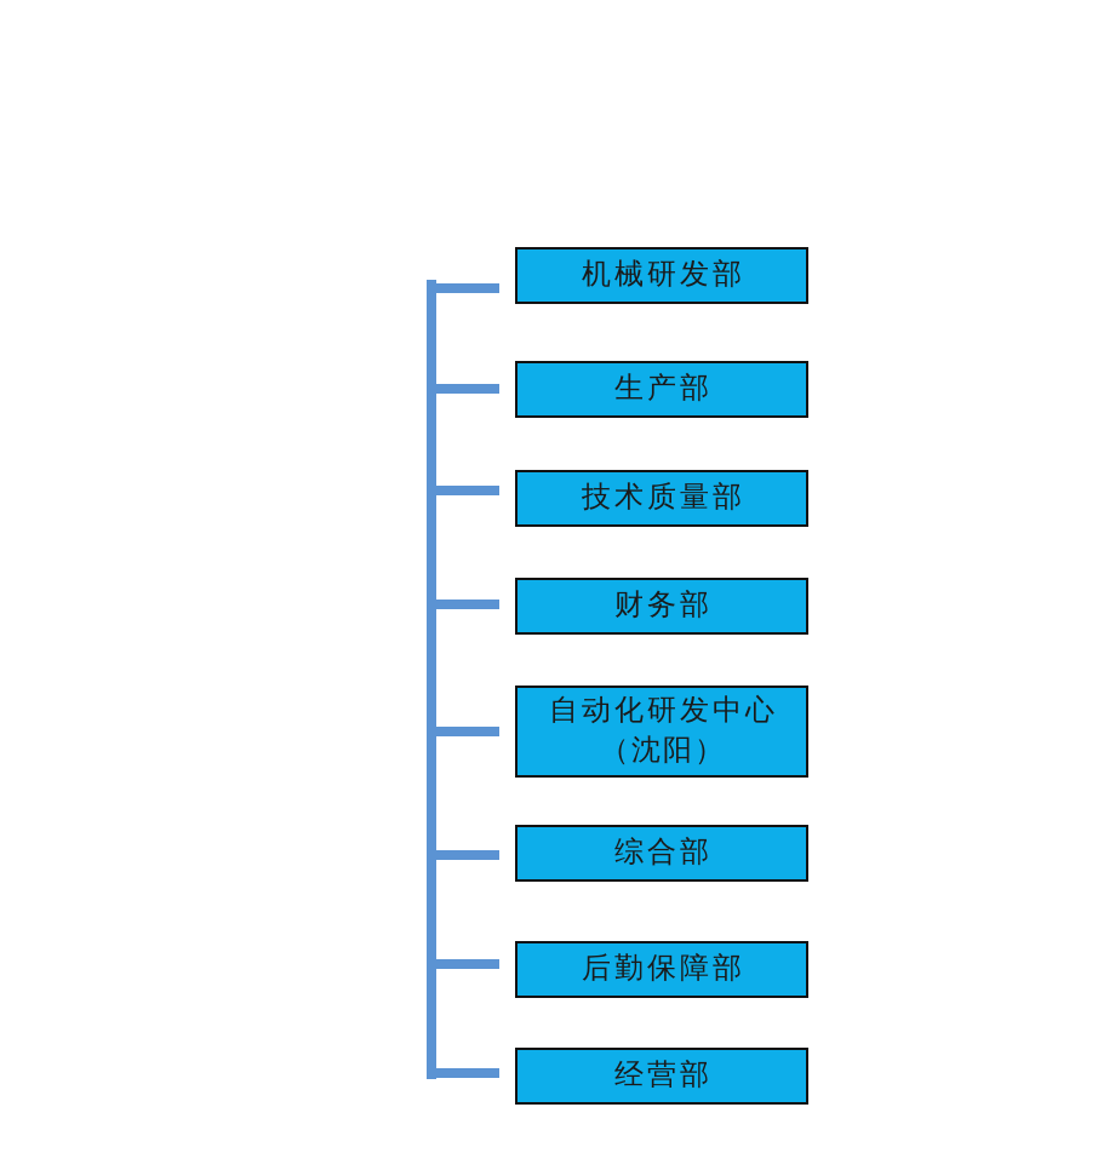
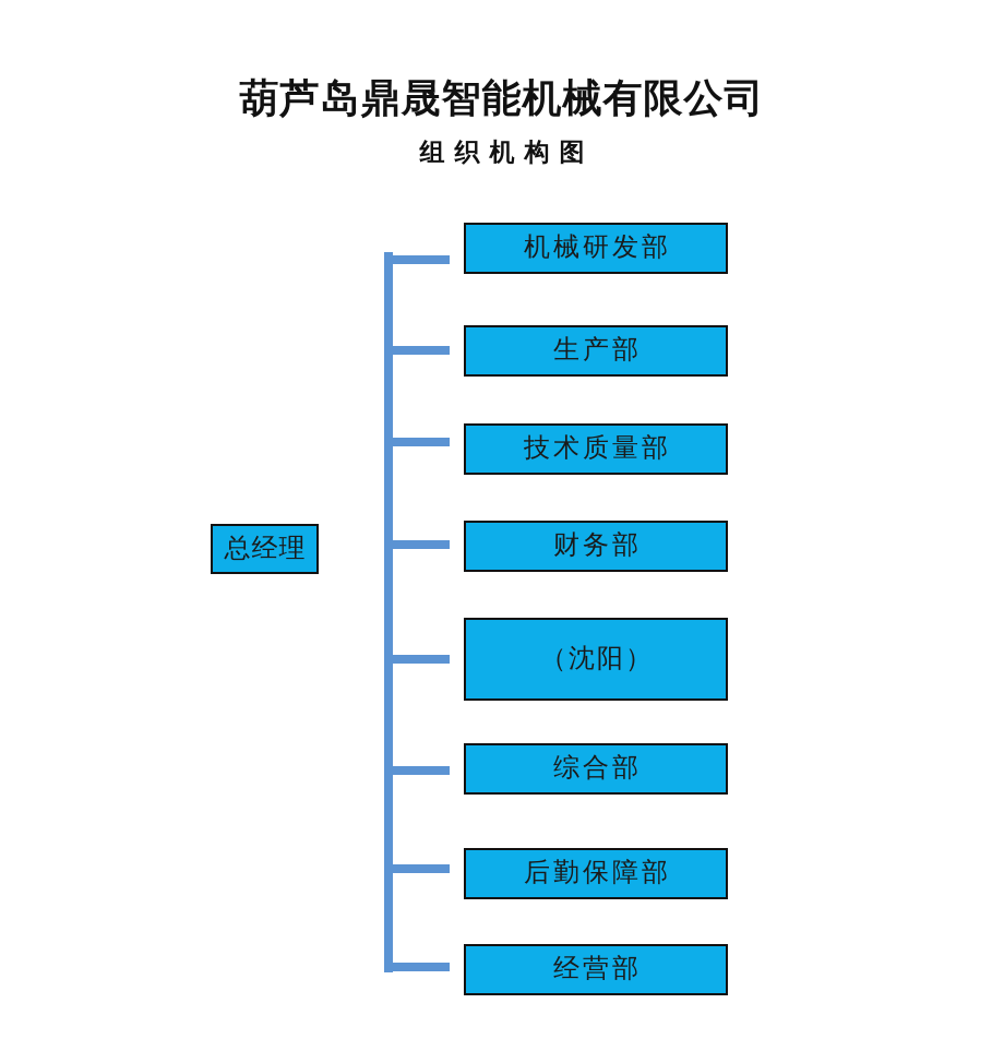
+ 葫芦岛鼎晟智能机械有限公司
+ 组织机构图
+ 总经理
  机械研发部
  生产部
  技术质量部
  财务部
- 自动化研发中心
  （沈阳）
  综合部
  后勤保障部
  经营部
